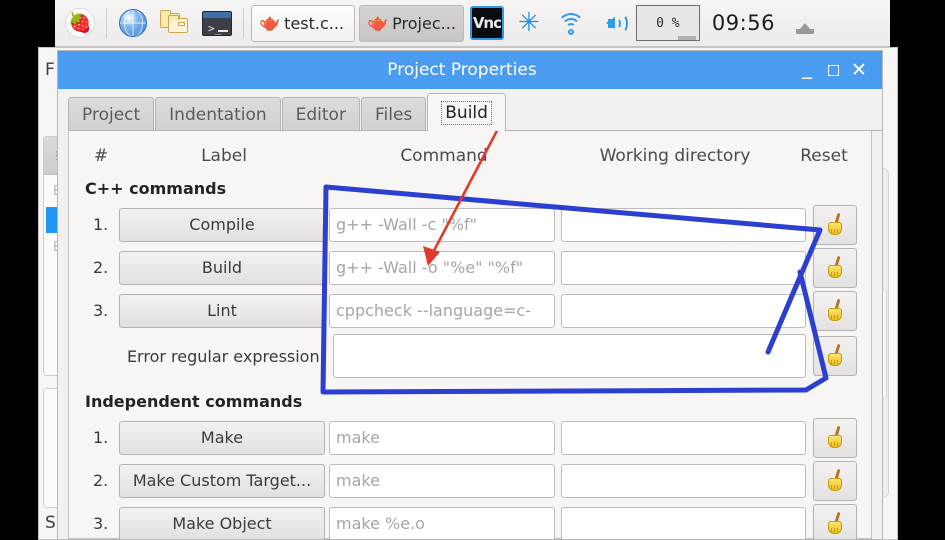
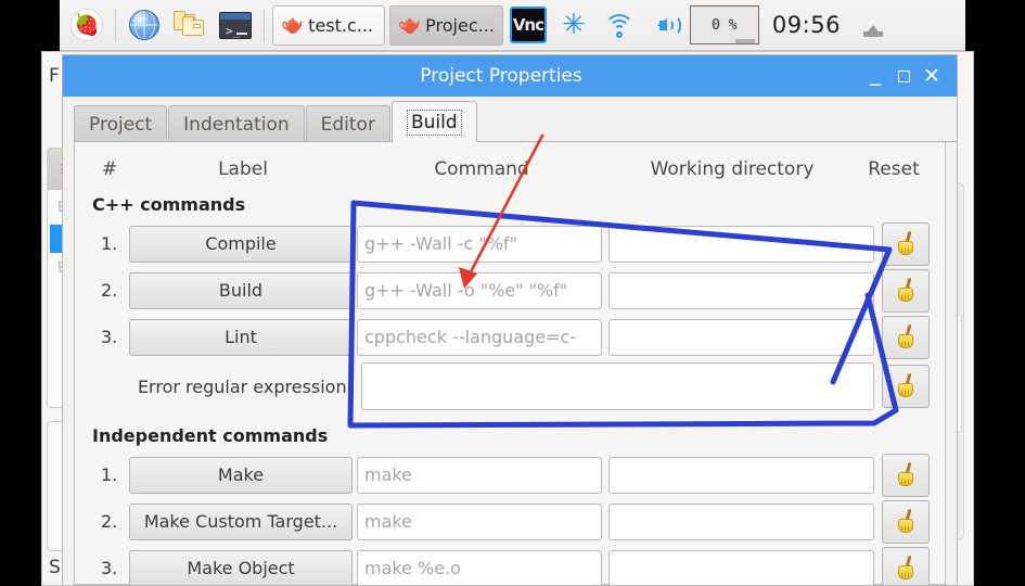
  F
  S
  🍓
  >_
  🫖
  test.c...
  🫖
  Projec...
  Vnc
  ✳
  0 %
  09:56
  Project Properties
  _
  ✕
  Project
  Indentation
  Editor
- Files
  Build
  #
  Label
  Comman
  Working directory
  Reset
  C++ commands
  1.
  Compile
  g++ -Wall -c "%f"
  2.
  Build
  g++ -Wall -o "%e" "%f"
  3.
  Lint
  cppcheck --language=c-
  Error regular expression
  Independent commands
  1.
  Make
  make
  2.
  Make Custom Target...
  make
  3.
  Make Object
  make %e.o
